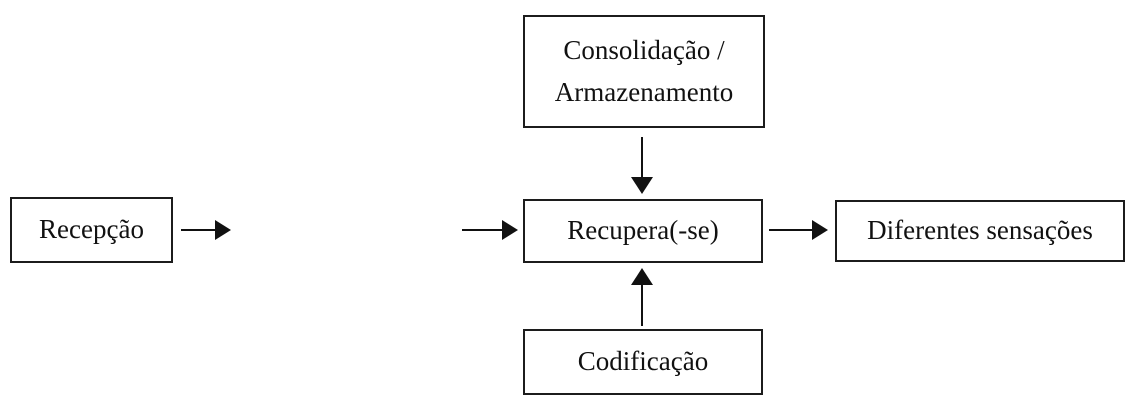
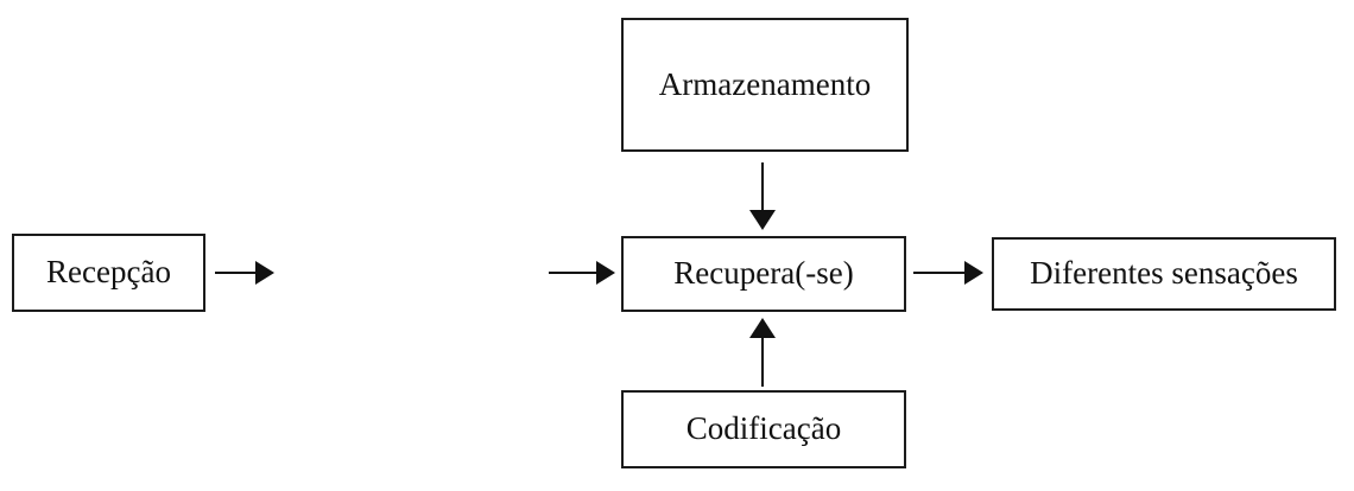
- Consolidação /
  Armazenamento
  Recepção
  Recupera(-se)
  Diferentes sensações
  Codificação
